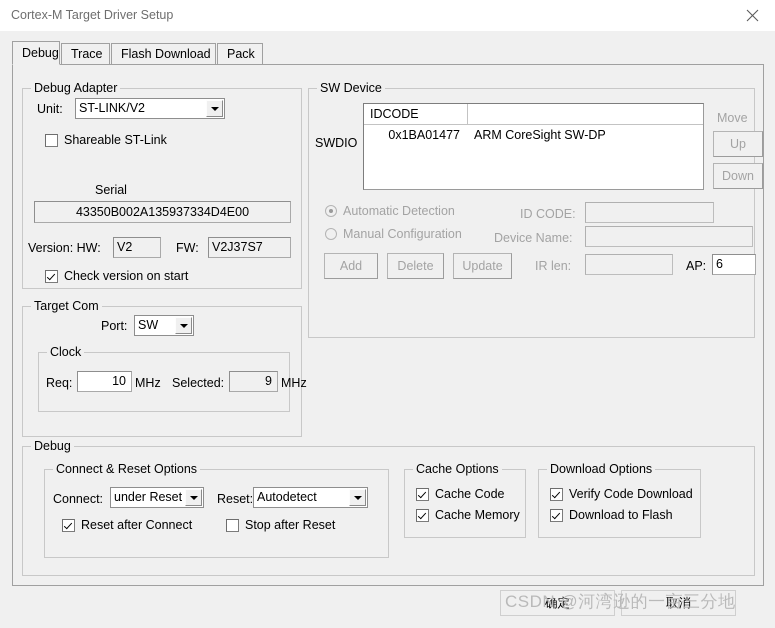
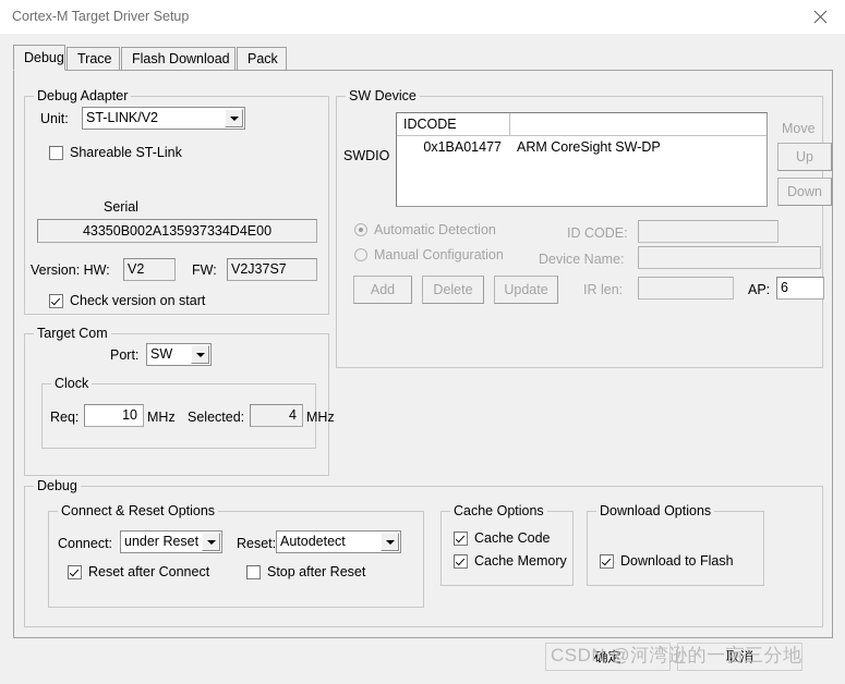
  Cortex-M Target Driver Setup
  Debug
  Trace
  Flash Download
  Pack
  Debug Adapter
  Unit:
  ST-LINK/V2
  Shareable ST-Link
  Serial
  43350B002A135937334D4E00
  Version: HW:
  V2
  FW:
  V2J37S7
  Check version on start
  Target Com
  Port:
  SW
  Clock
  Req:
  10
  MHz
  Selected:
- 9
+ 4
  MHz
  SW Device
  SWDIO
  IDCODE
  0x1BA01477
  ARM CoreSight SW-DP
  Move
  Up
  Down
  Automatic Detection
  Manual Configuration
  ID CODE:
  Device Name:
  Add
  Delete
  Update
  IR len:
  AP:
  6
  Debug
  Connect & Reset Options
  Connect:
  under Reset
  Reset:
  Autodetect
  Reset after Connect
  Stop after Reset
  Cache Options
  Cache Code
  Cache Memory
  Download Options
- Verify Code Download
  Download to Flash
  确定
  取消
  CSDN @河湾逊的一亩三分地
